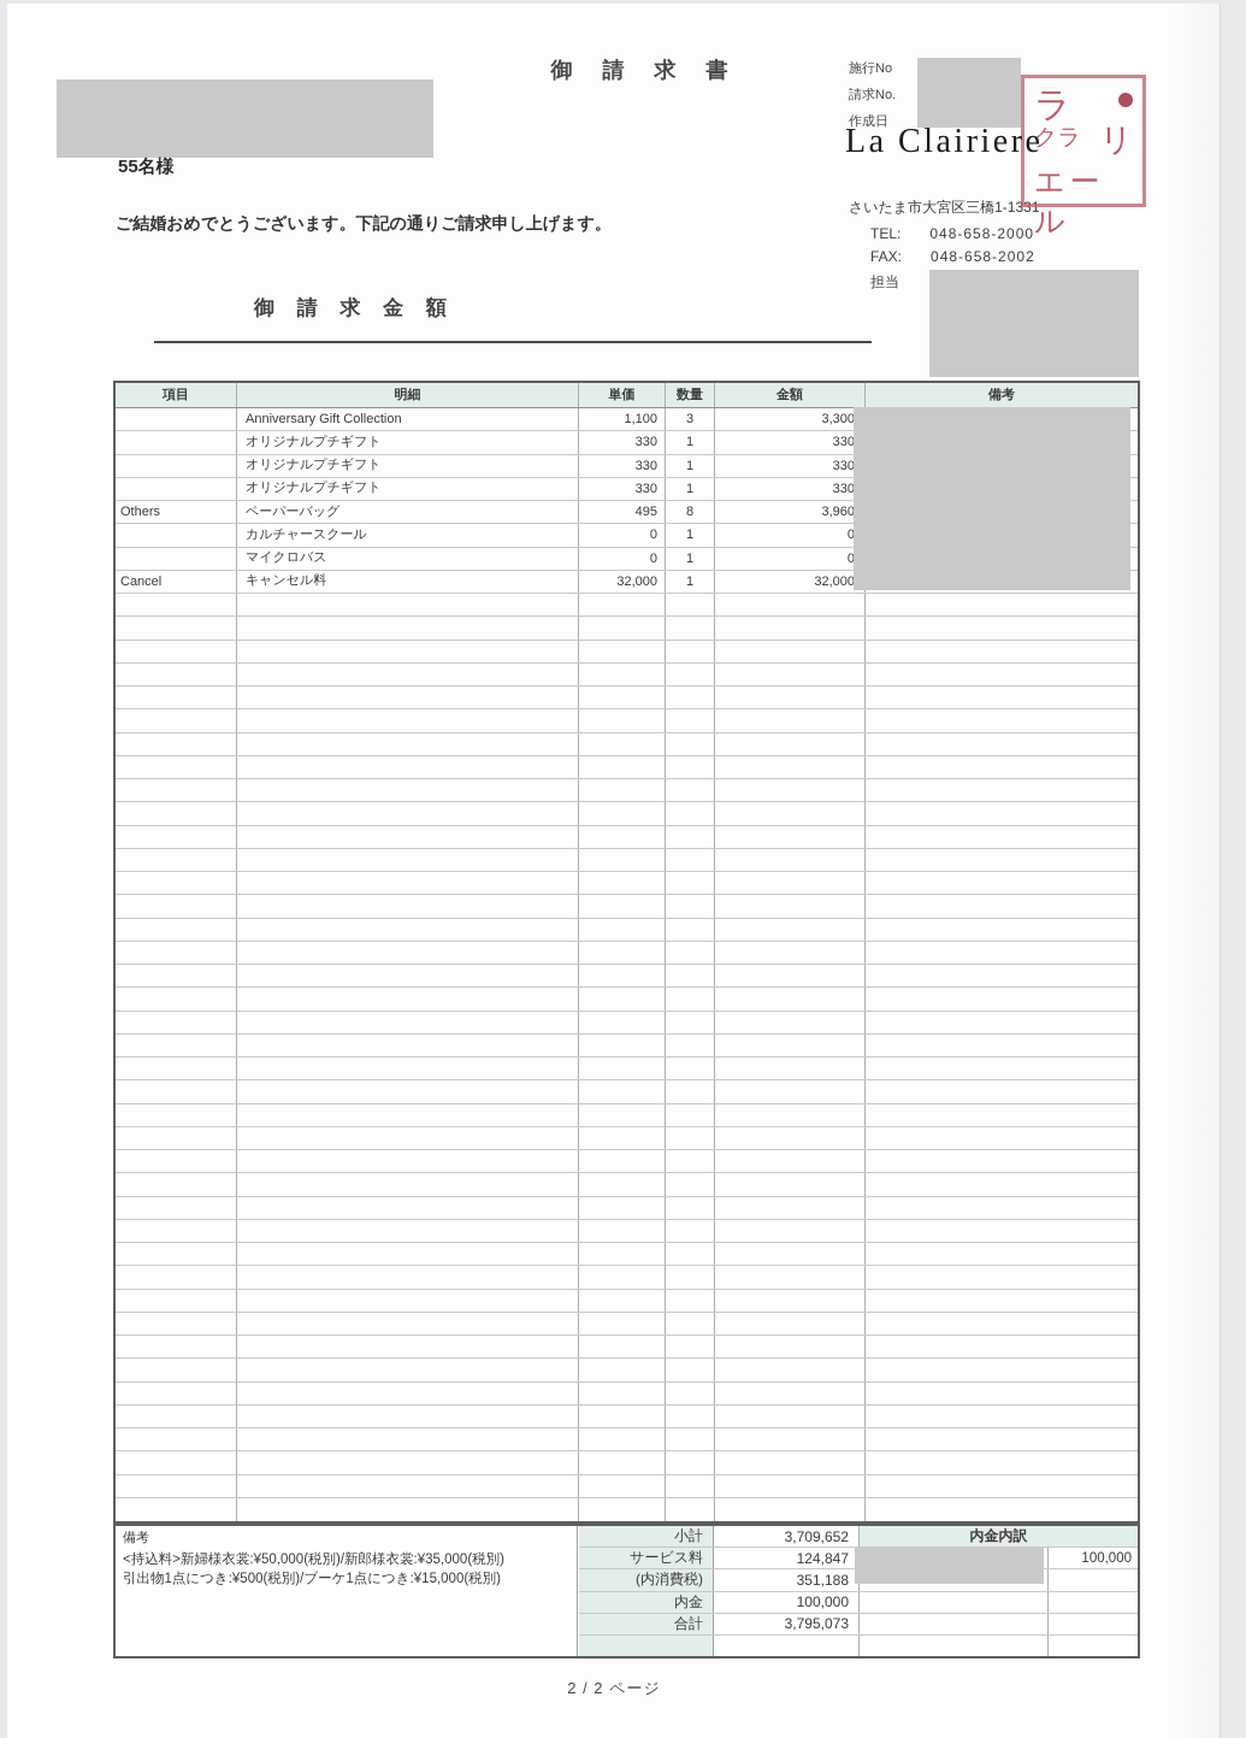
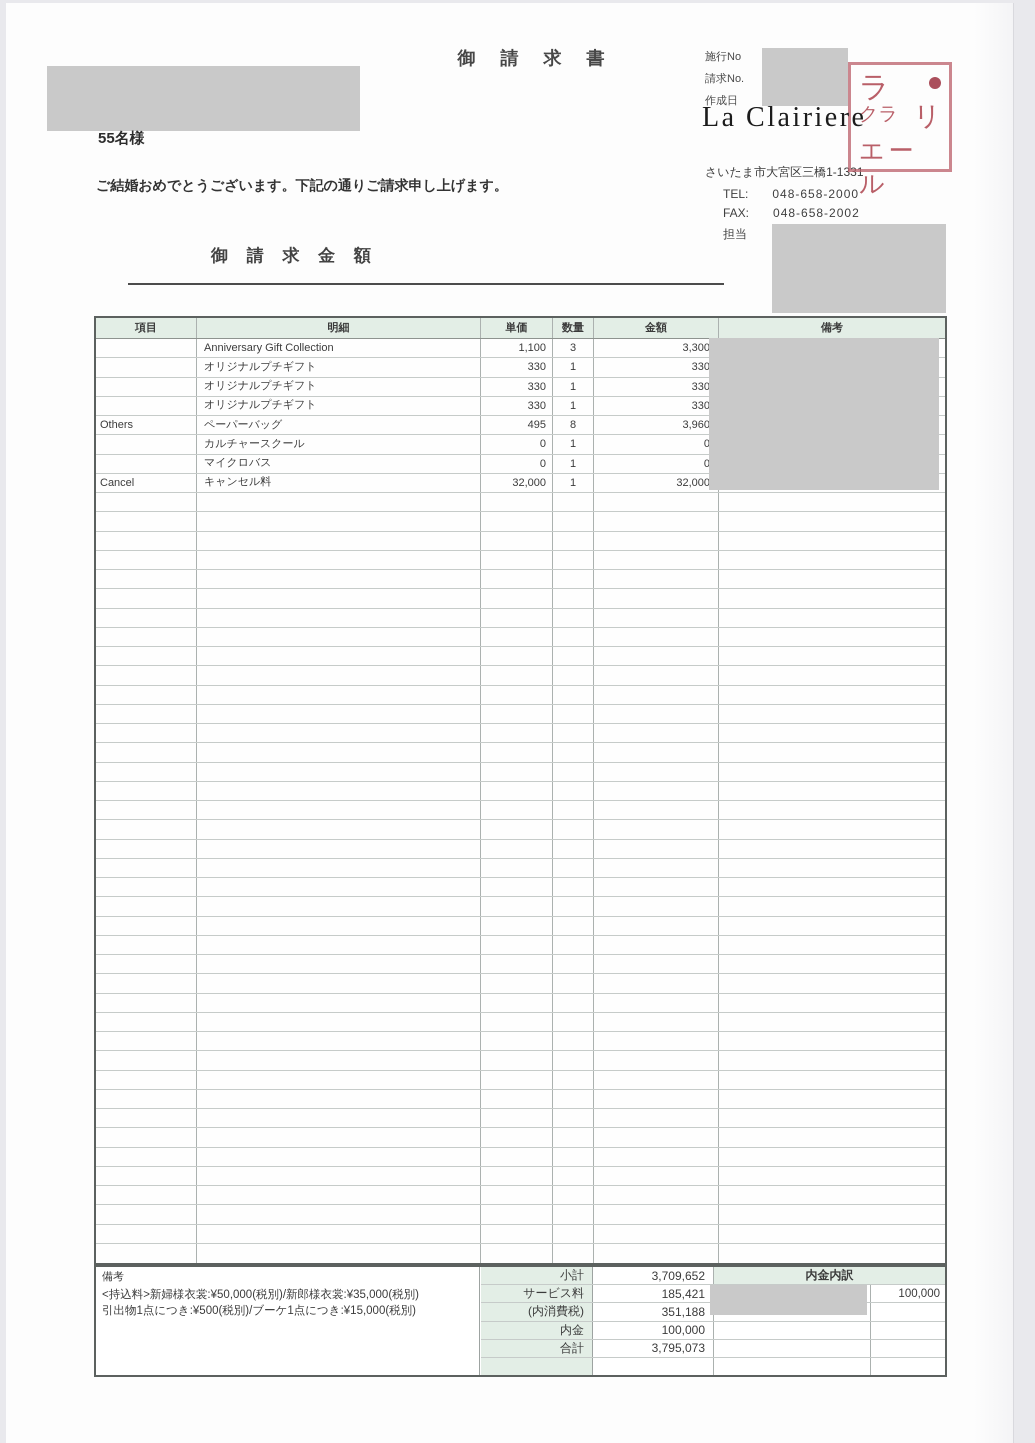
  御 請 求 書
  施行No
  請求No.
  作成日
  ラ
  クラ
  リ
  エール
  La Clairiere
  さいたま市大宮区三橋1-1331
  TEL: 048-658-2000
  FAX: 048-658-2002
  担当
  55名様
  ご結婚おめでとうございます。下記の通りご請求申し上げます。
  御 請 求 金 額
  項目
  明細
  単価
  数量
  金額
  備考
  Anniversary Gift Collection
  1,100
  3
  3,300
  オリジナルプチギフト
  330
  1
  330
  オリジナルプチギフト
  330
  1
  330
  オリジナルプチギフト
  330
  1
  330
  Others
  ペーパーバッグ
  495
  8
  3,960
  カルチャースクール
  0
  1
  0
  マイクロバス
  0
  1
  0
  Cancel
  キャンセル料
  32,000
  1
  32,000
  備考
  <持込料>新婦様衣裳:¥50,000(税別)/新郎様衣裳:¥35,000(税別)
  引出物1点につき:¥500(税別)/ブーケ1点につき:¥15,000(税別)
  小計
  3,709,652
  内金内訳
  サービス料
- 124,847
+ 185,421
  100,000
  (内消費税)
  351,188
  内金
  100,000
  合計
  3,795,073
- 2 / 2 ページ
